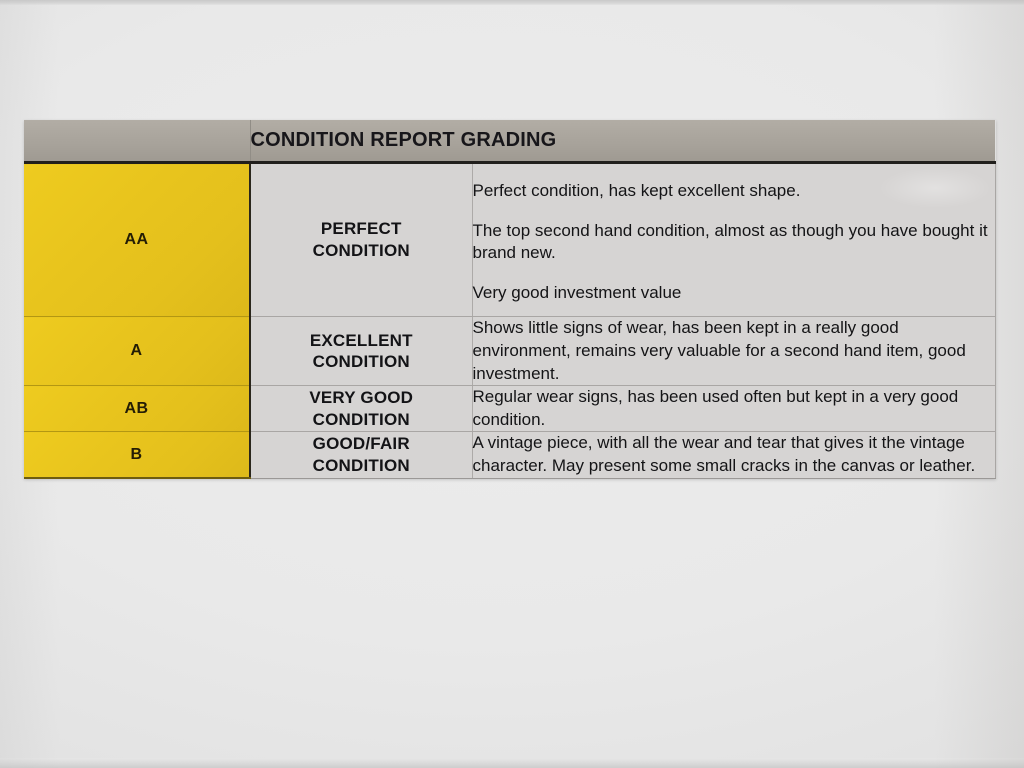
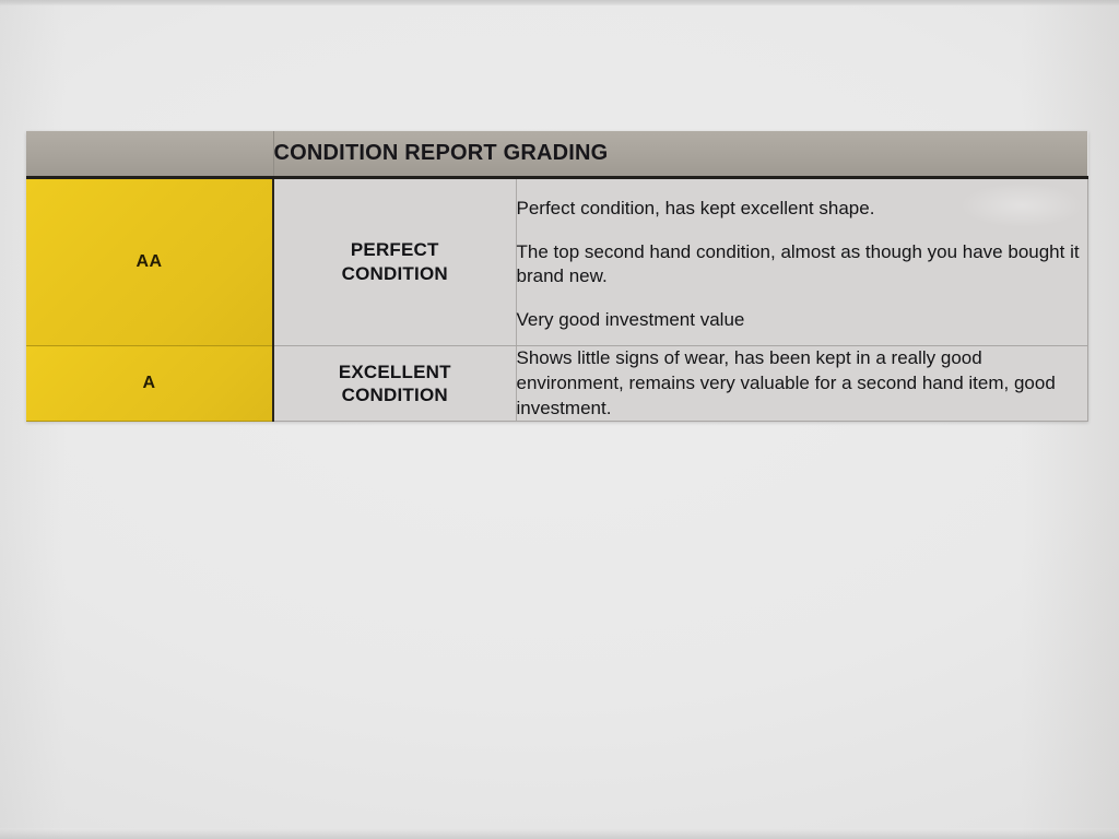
  	CONDITION REPORT GRADING
  AA	PERFECT CONDITION	Perfect condition, has kept excellent shape. The top second hand condition, almost as though you have bought it brand new. Very good investment value
  A	EXCELLENT CONDITION	Shows little signs of wear, has been kept in a really good environment, remains very valuable for a second hand item, good investment.
- AB	VERY GOOD CONDITION	Regular wear signs, has been used often but kept in a very good condition.
- B	GOOD/FAIR CONDITION	A vintage piece, with all the wear and tear that gives it the vintage character. May present some small cracks in the canvas or leather.
